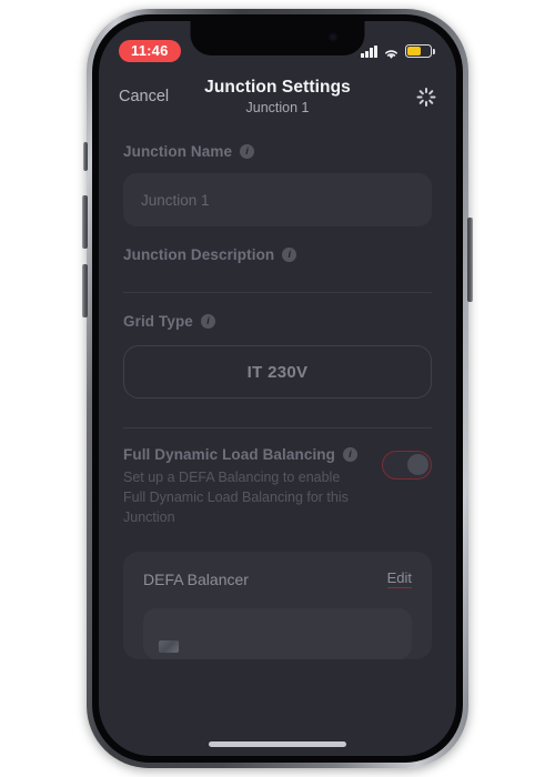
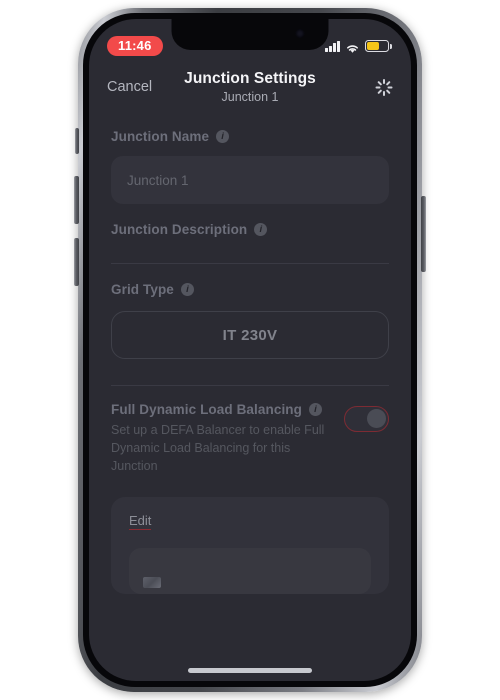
  11:46
  Cancel
  Junction Settings
  Junction 1
  Junction Name
  i
  Junction 1
  Junction Description
  i
  Grid Type
  i
  IT 230V
  Full Dynamic Load Balancing
  i
- Set up a DEFA Balancing to enable Full Dynamic Load Balancing for this Junction
+ Set up a DEFA Balancer to enable Full Dynamic Load Balancing for this Junction
- DEFA Balancer
  Edit
